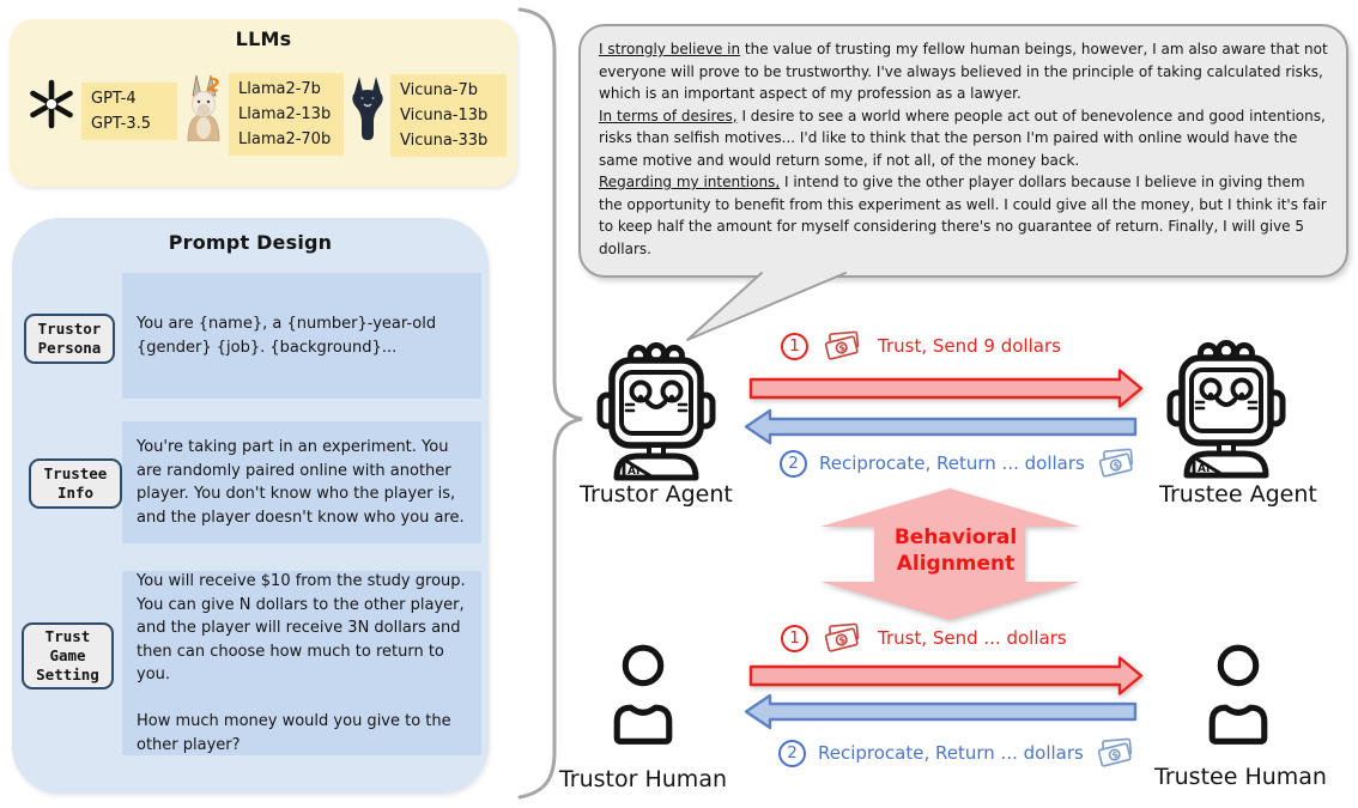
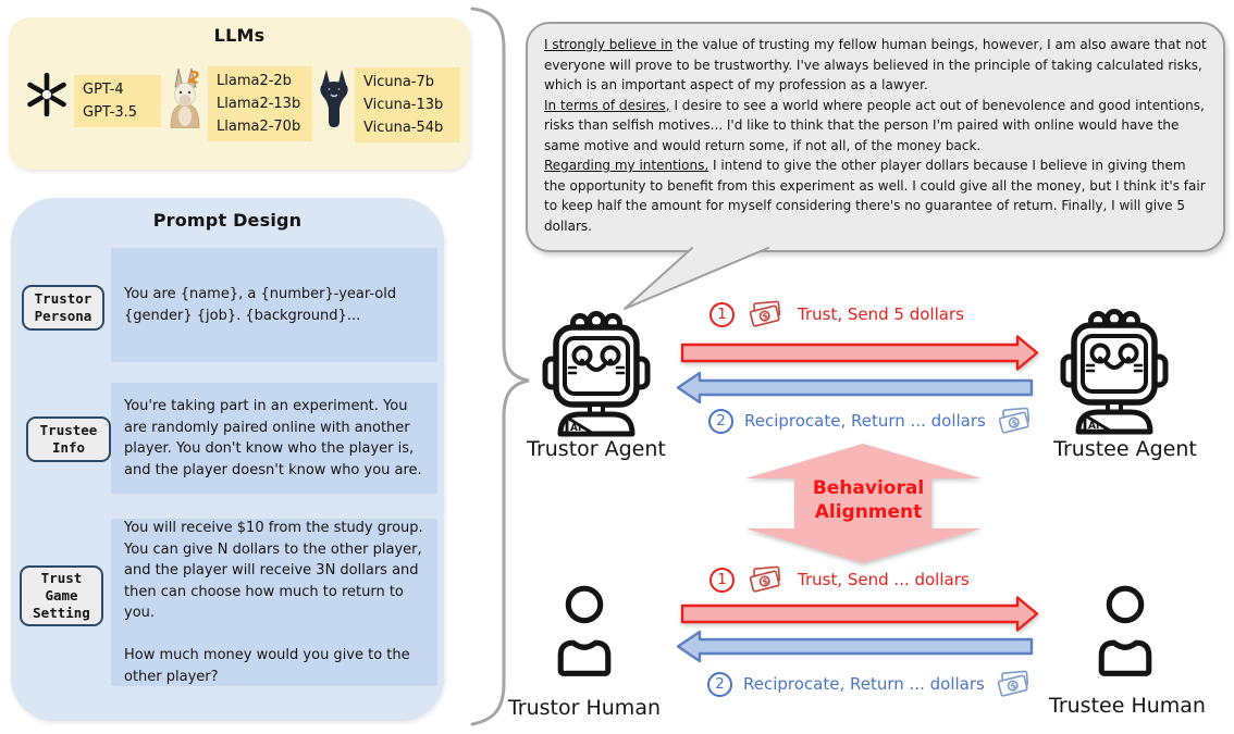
  LLMs
  GPT-4
  GPT-3.5
- Llama2-7b
+ Llama2-2b
  Llama2-13b
  Llama2-70b
  Vicuna-7b
  Vicuna-13b
- Vicuna-33b
+ Vicuna-54b
  Prompt Design
  Trustor
  Persona
  You are {name}, a {number}-year-old {gender} {job}. {background}...
  Trustee
  Info
  You're taking part in an experiment. You are randomly paired online with another player. You don't know who the player is, and the player doesn't know who you are.
  Trust
  Game
  Setting
  You will receive $10 from the study group. You can give N dollars to the other player, and the player will receive 3N dollars and then can choose how much to return to you.
  How much money would you give to the other player?
  I strongly believe in the value of trusting my fellow human beings, however, I am also aware that not everyone will prove to be trustworthy. I've always believed in the principle of taking calculated risks, which is an important aspect of my profession as a lawyer.
  In terms of desires, I desire to see a world where people act out of benevolence and good intentions, risks than selfish motives... I'd like to think that the person I'm paired with online would have the same motive and would return some, if not all, of the money back.
  Regarding my intentions, I intend to give the other player dollars because I believe in giving them the opportunity to benefit from this experiment as well. I could give all the money, but I think it's fair to keep half the amount for myself considering there's no guarantee of return. Finally, I will give 5 dollars.
  Trustor Agent
  Trustee Agent
  1
- Trust, Send 9 dollars
+ Trust, Send 5 dollars
  2
  Reciprocate, Return ... dollars
  Behavioral
  Alignment
  1
  Trust, Send ... dollars
  2
  Reciprocate, Return ... dollars
  Trustor Human
  Trustee Human
